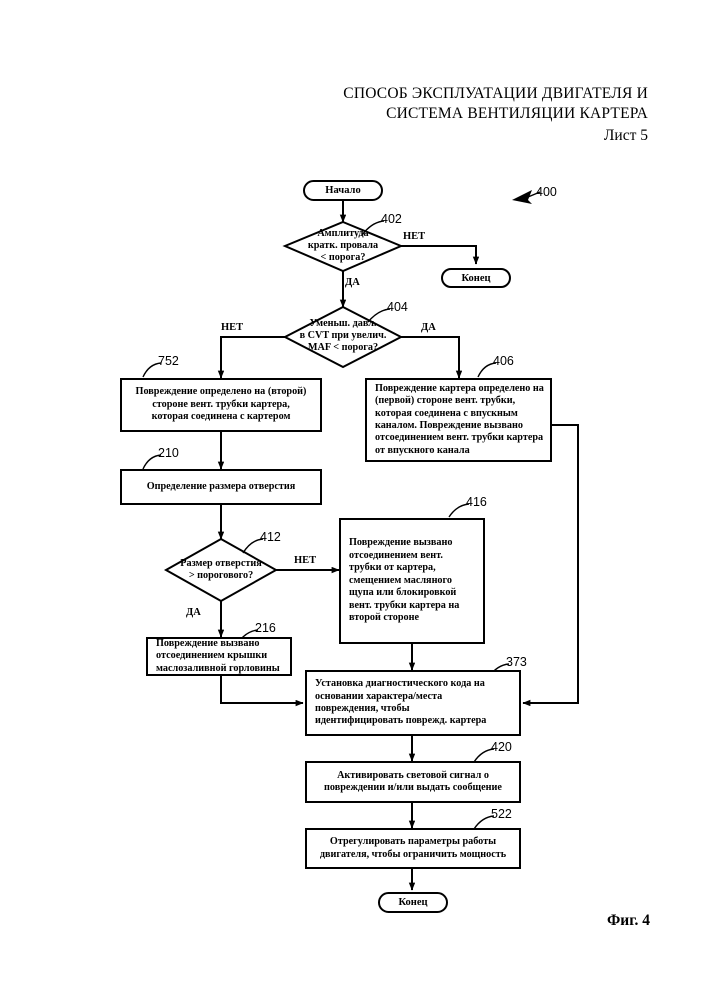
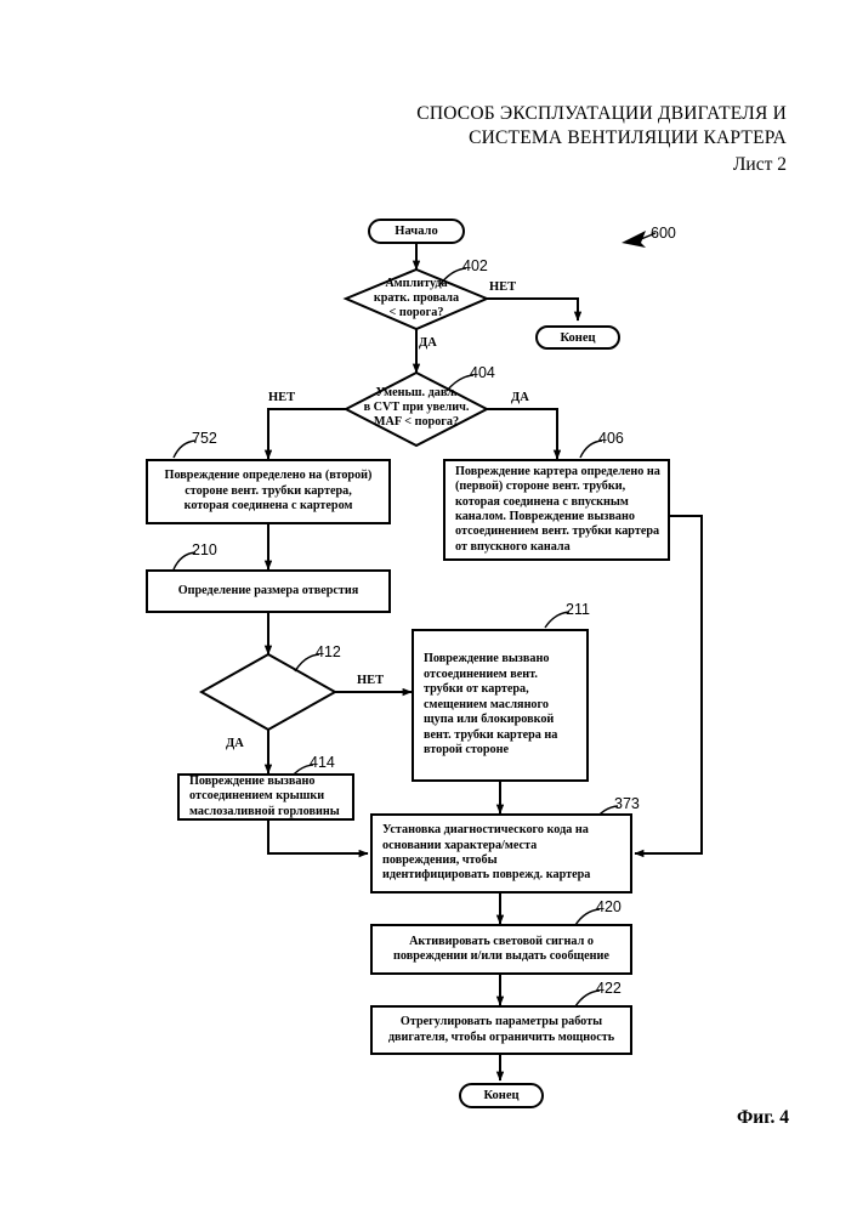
  СПОСОБ ЭКСПЛУАТАЦИИ ДВИГАТЕЛЯ И
  СИСТЕМА ВЕНТИЛЯЦИИ КАРТЕРА
- Лист 5
+ Лист 2
  Начало
  Конец
  Конец
  Амплитуда
  кратк. провала
  < порога?
  Уменьш. давл.
  в CVT при увелич.
  MAF < порога?
- Размер отверстия
- > порогового?
  Повреждение определено на (второй)
  стороне вент. трубки картера,
  которая соединена с картером
  Повреждение картера определено на
  (первой) стороне вент. трубки,
  которая соединена с впускным
  каналом. Повреждение вызвано
  отсоединением вент. трубки картера
  от впускного канала
  Определение размера отверстия
  Повреждение вызвано
  отсоединением вент.
  трубки от картера,
  смещением масляного
  щупа или блокировкой
  вент. трубки картера на
  второй стороне
  Повреждение вызвано
  отсоединением крышки
  маслозаливной горловины
  Установка диагностического кода на
  основании характера/места
  повреждения, чтобы
  идентифицировать поврежд. картера
  Активировать световой сигнал о
  повреждении и/или выдать сообщение
  Отрегулировать параметры работы
  двигателя, чтобы ограничить мощность
  НЕТ
  ДА
  НЕТ
  ДА
  НЕТ
  ДА
- 400
+ 600
  402
  404
  752
  406
  210
  412
- 416
+ 211
- 216
+ 414
  373
  420
- 522
+ 422
  Фиг. 4
